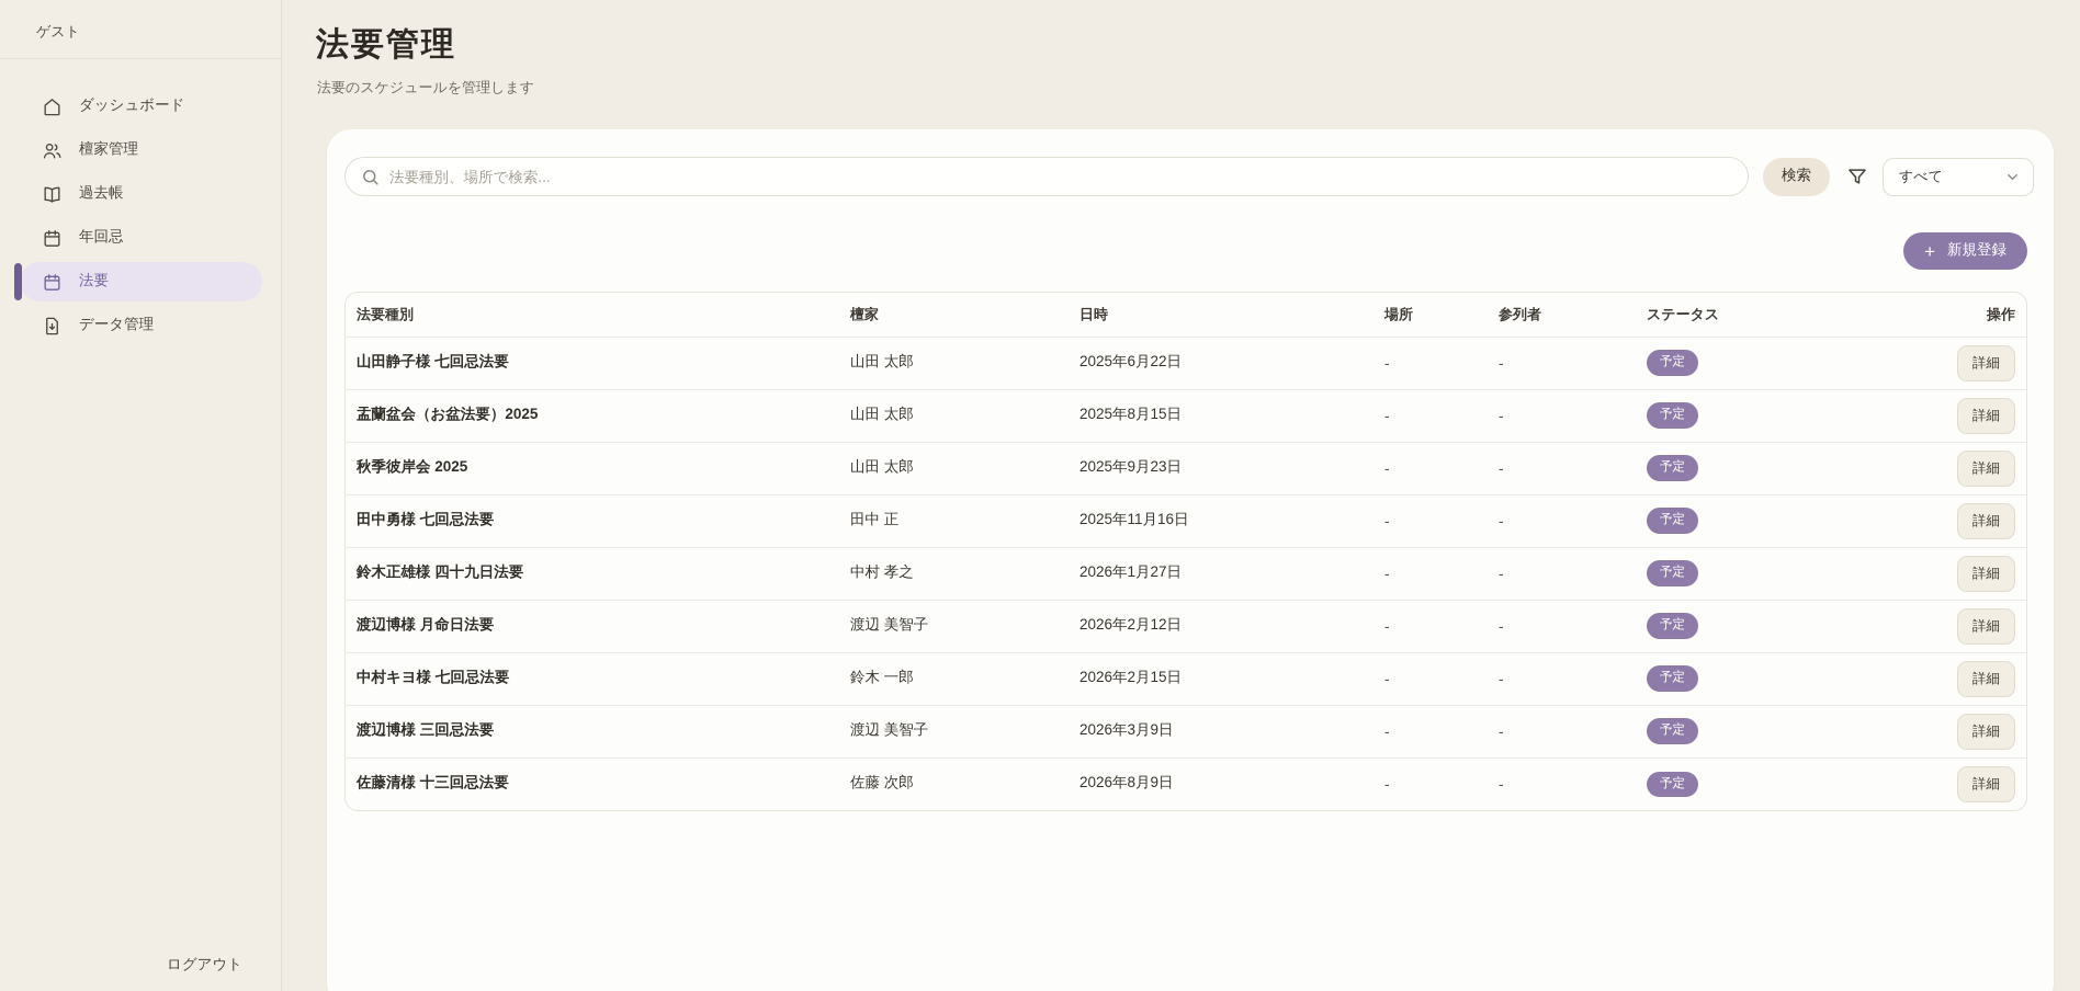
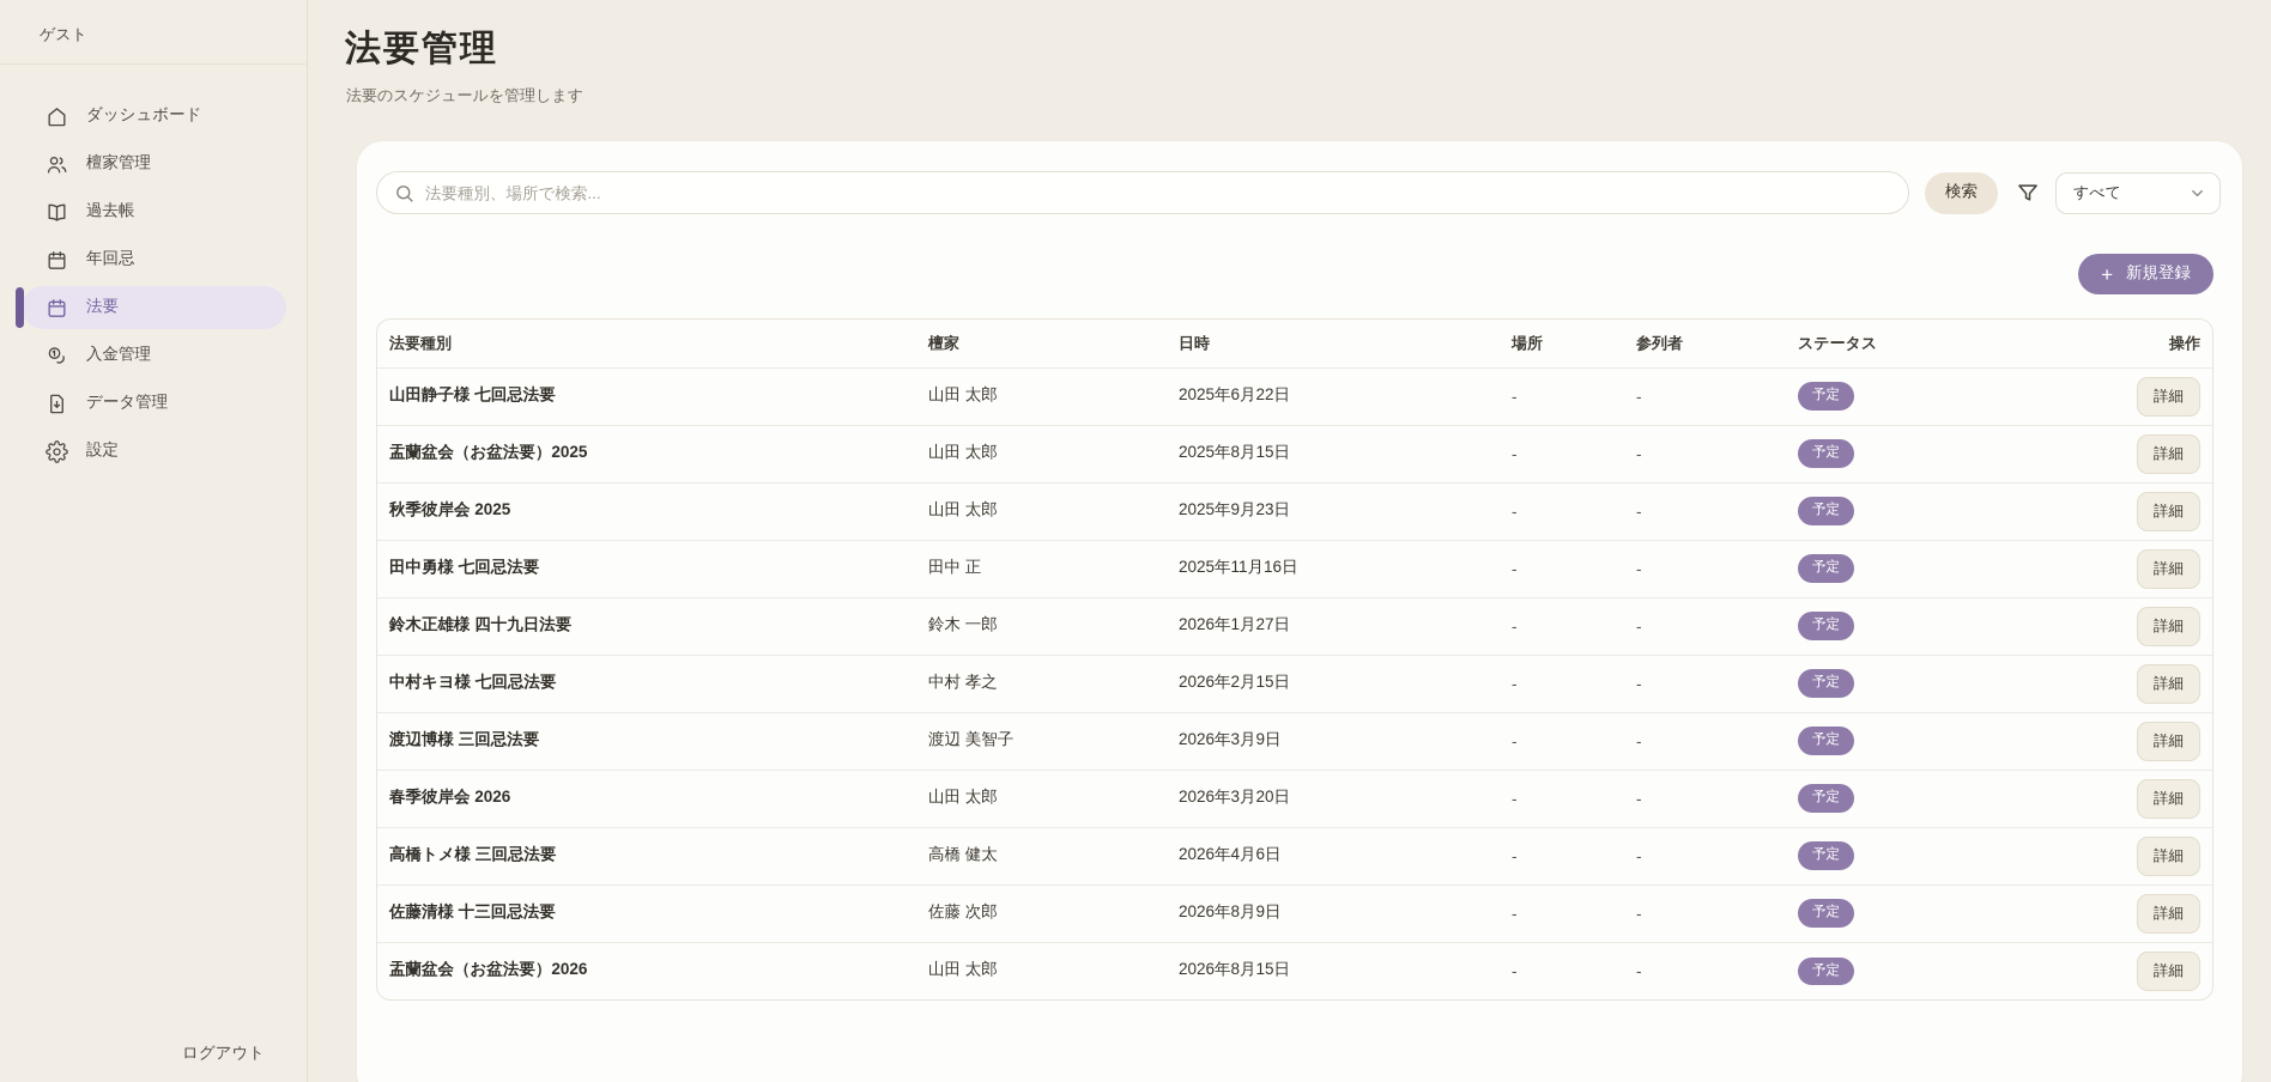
  ゲスト
  ダッシュボード
  檀家管理
  過去帳
  年回忌
  法要
+ 入金管理
  データ管理
+ 設定
  ログアウト
  法要管理
  法要のスケジュールを管理します
  法要種別、場所で検索...
  検索
  すべて
  +
  新規登録
  法要種別	檀家	日時	場所	参列者	ステータス	操作
  山田静子様 七回忌法要	山田 太郎	2025年6月22日	-	-	予定	詳細
  盂蘭盆会（お盆法要）2025	山田 太郎	2025年8月15日	-	-	予定	詳細
  秋季彼岸会 2025	山田 太郎	2025年9月23日	-	-	予定	詳細
  田中勇様 七回忌法要	田中 正	2025年11月16日	-	-	予定	詳細
- 鈴木正雄様 四十九日法要	中村 孝之	2026年1月27日	-	-	予定	詳細
+ 鈴木正雄様 四十九日法要	鈴木 一郎	2026年1月27日	-	-	予定	詳細
- 渡辺博様 月命日法要	渡辺 美智子	2026年2月12日	-	-	予定	詳細
- 中村キヨ様 七回忌法要	鈴木 一郎	2026年2月15日	-	-	予定	詳細
+ 中村キヨ様 七回忌法要	中村 孝之	2026年2月15日	-	-	予定	詳細
  渡辺博様 三回忌法要	渡辺 美智子	2026年3月9日	-	-	予定	詳細
+ 春季彼岸会 2026	山田 太郎	2026年3月20日	-	-	予定	詳細
+ 高橋トメ様 三回忌法要	高橋 健太	2026年4月6日	-	-	予定	詳細
  佐藤清様 十三回忌法要	佐藤 次郎	2026年8月9日	-	-	予定	詳細
+ 盂蘭盆会（お盆法要）2026	山田 太郎	2026年8月15日	-	-	予定	詳細
